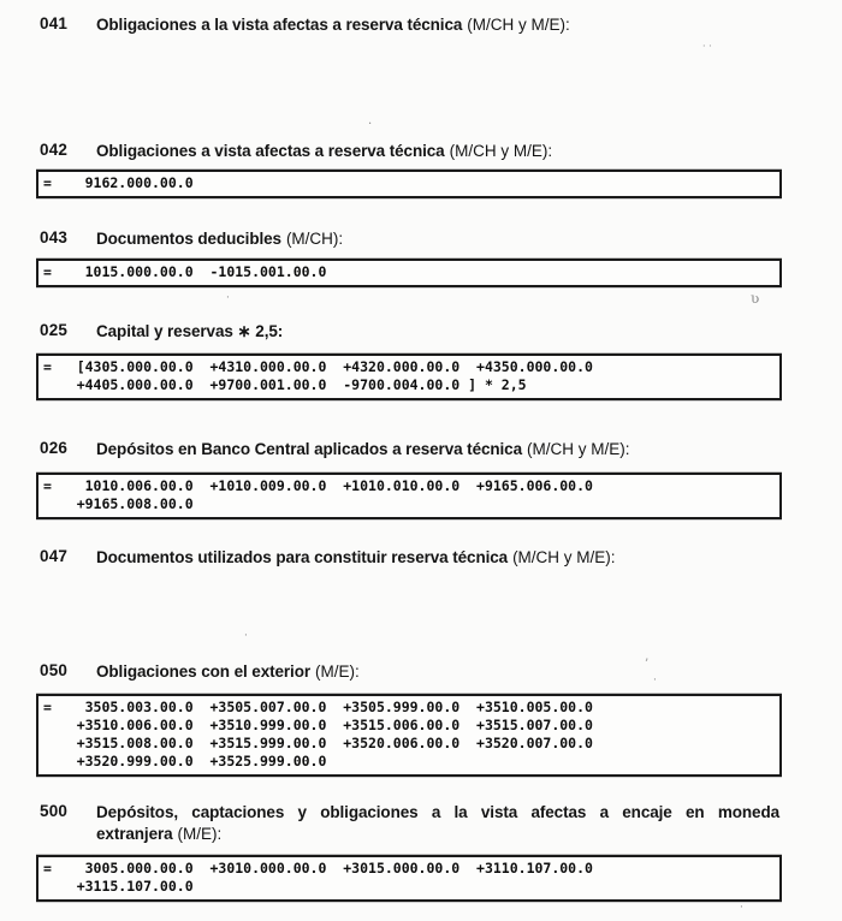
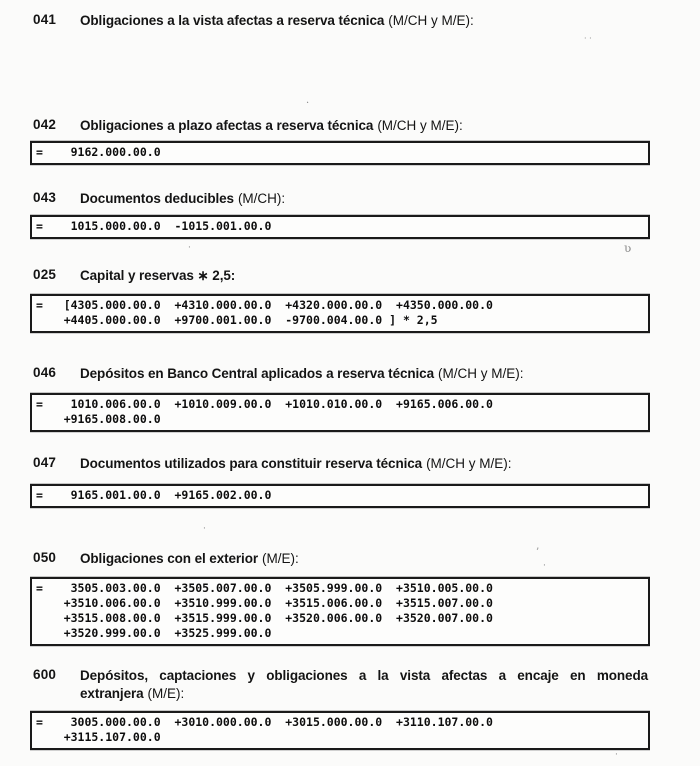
  041
  Obligaciones a la vista afectas a reserva técnica (M/CH y M/E):
  042
- Obligaciones a vista afectas a reserva técnica (M/CH y M/E):
+ Obligaciones a plazo afectas a reserva técnica (M/CH y M/E):
  = 9162.000.00.0
  043
  Documentos deducibles (M/CH):
  = 1015.000.00.0 -1015.001.00.0
  025
  Capital y reservas ∗ 2,5:
  = [4305.000.00.0 +4310.000.00.0 +4320.000.00.0 +4350.000.00.0
  +4405.000.00.0 +9700.001.00.0 -9700.004.00.0 ] * 2,5
- 026
+ 046
  Depósitos en Banco Central aplicados a reserva técnica (M/CH y M/E):
  = 1010.006.00.0 +1010.009.00.0 +1010.010.00.0 +9165.006.00.0
  +9165.008.00.0
  047
  Documentos utilizados para constituir reserva técnica (M/CH y M/E):
+ = 9165.001.00.0 +9165.002.00.0
  050
  Obligaciones con el exterior (M/E):
  = 3505.003.00.0 +3505.007.00.0 +3505.999.00.0 +3510.005.00.0
  +3510.006.00.0 +3510.999.00.0 +3515.006.00.0 +3515.007.00.0
  +3515.008.00.0 +3515.999.00.0 +3520.006.00.0 +3520.007.00.0
  +3520.999.00.0 +3525.999.00.0
- 500
+ 600
  Depósitos, captaciones y obligaciones a la vista afectas a encaje en moneda extranjera (M/E):
  = 3005.000.00.0 +3010.000.00.0 +3015.000.00.0 +3110.107.00.0
  +3115.107.00.0
  ʋ
  ·
  ·
  ’
  ·
  ·
  · ·
  ·
